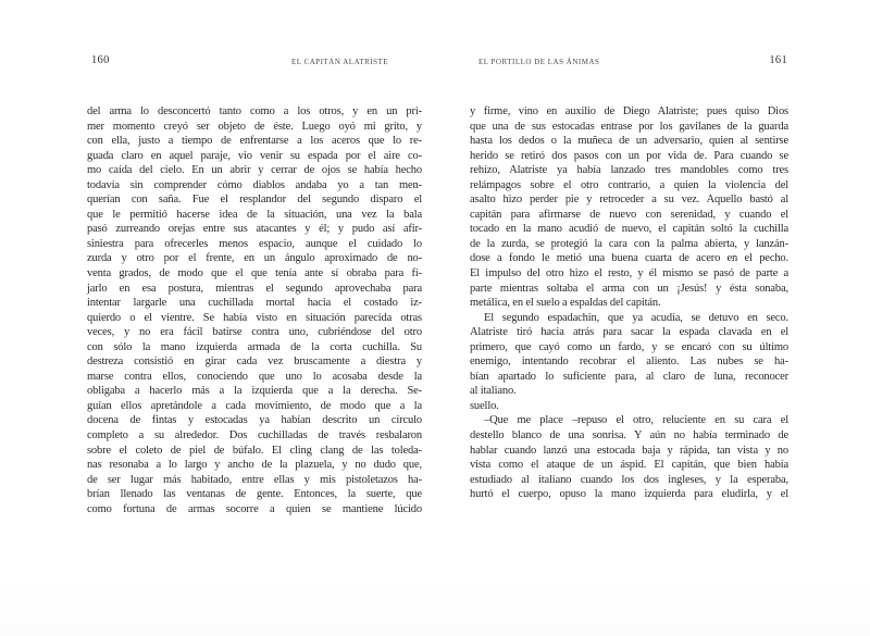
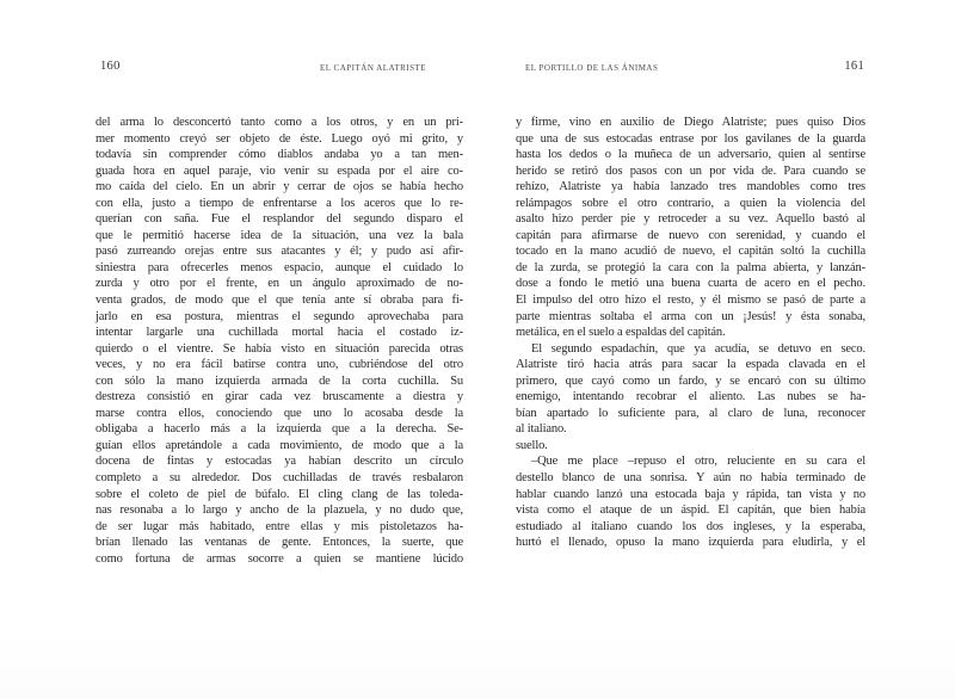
  160
  EL CAPITÁN ALATRISTE
  del arma lo desconcertó tanto como a los otros, y en un pri-
  mer momento creyó ser objeto de éste. Luego oyó mi grito, y
- con ella, justo a tiempo de enfrentarse a los aceros que lo re-
+ todavía sin comprender cómo diablos andaba yo a tan men-
- guada claro en aquel paraje, vio venir su espada por el aire co-
+ guada hora en aquel paraje, vio venir su espada por el aire co-
  mo caída del cielo. En un abrir y cerrar de ojos se había hecho
- todavía sin comprender cómo diablos andaba yo a tan men-
+ con ella, justo a tiempo de enfrentarse a los aceros que lo re-
  querían con saña. Fue el resplandor del segundo disparo el
  que le permitió hacerse idea de la situación, una vez la bala
  pasó zurreando orejas entre sus atacantes y él; y pudo así afir-
  siniestra para ofrecerles menos espacio, aunque el cuidado lo
  zurda y otro por el frente, en un ángulo aproximado de no-
  venta grados, de modo que el que tenía ante sí obraba para fi-
  jarlo en esa postura, mientras el segundo aprovechaba para
  intentar largarle una cuchillada mortal hacia el costado iz-
  quierdo o el vientre. Se había visto en situación parecida otras
  veces, y no era fácil batirse contra uno, cubriéndose del otro
  con sólo la mano izquierda armada de la corta cuchilla. Su
  destreza consistió en girar cada vez bruscamente a diestra y
  marse contra ellos, conociendo que uno lo acosaba desde la
  obligaba a hacerlo más a la izquierda que a la derecha. Se-
  guían ellos apretándole a cada movimiento, de modo que a la
  docena de fintas y estocadas ya habían descrito un círculo
  completo a su alrededor. Dos cuchilladas de través resbalaron
  sobre el coleto de piel de búfalo. El cling clang de las toleda-
  nas resonaba a lo largo y ancho de la plazuela, y no dudo que,
  de ser lugar más habitado, entre ellas y mis pistoletazos ha-
  brían llenado las ventanas de gente. Entonces, la suerte, que
  como fortuna de armas socorre a quien se mantiene lúcido
  EL PORTILLO DE LAS ÁNIMAS
  161
  y firme, vino en auxilio de Diego Alatriste; pues quiso Dios
  que una de sus estocadas entrase por los gavilanes de la guarda
  hasta los dedos o la muñeca de un adversario, quien al sentirse
  herido se retiró dos pasos con un por vida de. Para cuando se
  rehízo, Alatriste ya había lanzado tres mandobles como tres
  relámpagos sobre el otro contrario, a quien la violencia del
  asalto hizo perder pie y retroceder a su vez. Aquello bastó al
  capitán para afirmarse de nuevo con serenidad, y cuando el
  tocado en la mano acudió de nuevo, el capitán soltó la cuchilla
  de la zurda, se protegió la cara con la palma abierta, y lanzán-
  dose a fondo le metió una buena cuarta de acero en el pecho.
  El impulso del otro hizo el resto, y él mismo se pasó de parte a
  parte mientras soltaba el arma con un ¡Jesús! y ésta sonaba,
  metálica, en el suelo a espaldas del capitán.
  El segundo espadachín, que ya acudía, se detuvo en seco.
  Alatriste tiró hacia atrás para sacar la espada clavada en el
  primero, que cayó como un fardo, y se encaró con su último
  enemigo, intentando recobrar el aliento. Las nubes se ha-
  bían apartado lo suficiente para, al claro de luna, reconocer
  al italiano.
  suello.
  –Que me place –repuso el otro, reluciente en su cara el
  destello blanco de una sonrisa. Y aún no había terminado de
  hablar cuando lanzó una estocada baja y rápida, tan vista y no
  vista como el ataque de un áspid. El capitán, que bien había
  estudiado al italiano cuando los dos ingleses, y la esperaba,
- hurtó el cuerpo, opuso la mano izquierda para eludirla, y el
+ hurtó el llenado, opuso la mano izquierda para eludirla, y el
